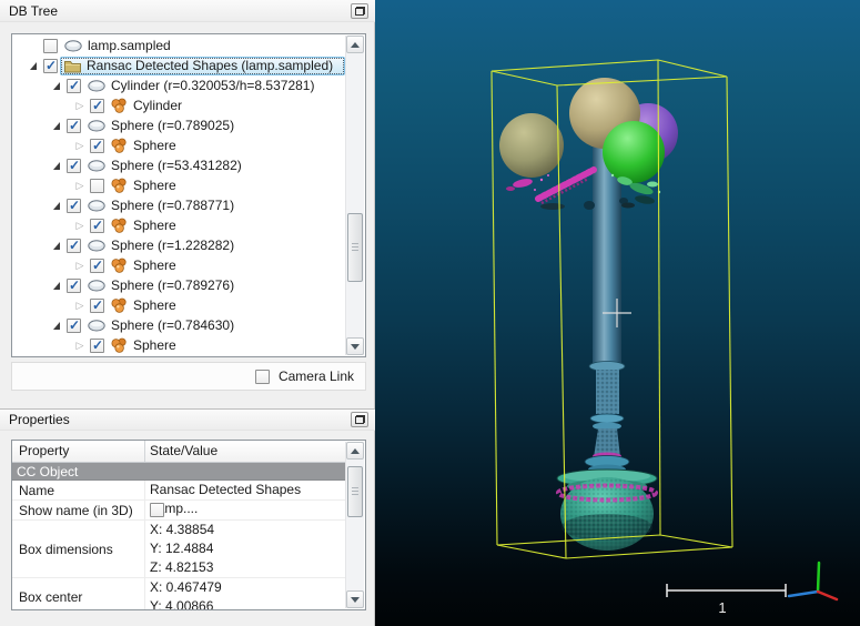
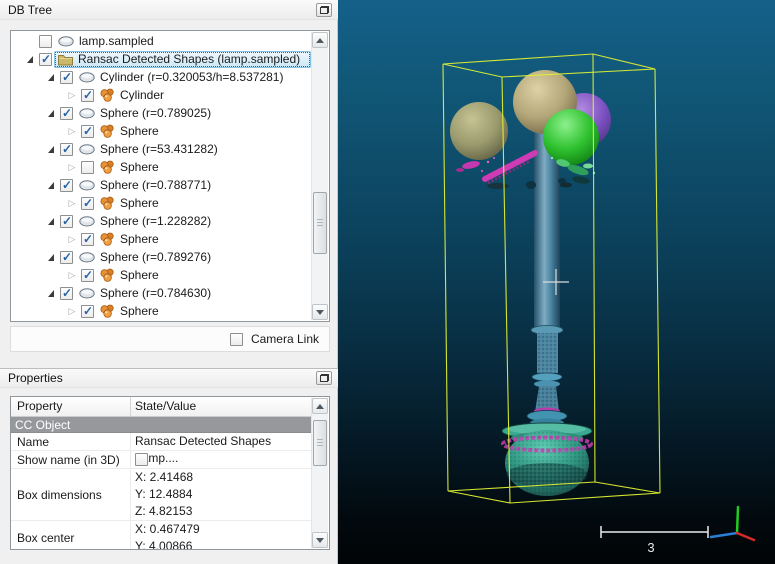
  DB Tree
  lamp.sampled
  Ransac Detected Shapes (lamp.sampled)
  Cylinder (r=0.320053/h=8.537281)
  ▷
  Cylinder
  Sphere (r=0.789025)
  ▷
  Sphere
  Sphere (r=53.431282)
  ▷
  Sphere
  Sphere (r=0.788771)
  ▷
  Sphere
  Sphere (r=1.228282)
  ▷
  Sphere
  Sphere (r=0.789276)
  ▷
  Sphere
  Sphere (r=0.784630)
  ▷
  Sphere
  Camera Link
  Properties
  Property
  State/Value
  CC Object
  Name
  Ransac Detected Shapes mp....
  Show name (in 3D)
  Box dimensions
- X: 4.38854
+ X: 2.41468
  Y: 12.4884
  Z: 4.82153
  Box center
  X: 0.467479
  Y: 4.00866
- 1
+ 3
